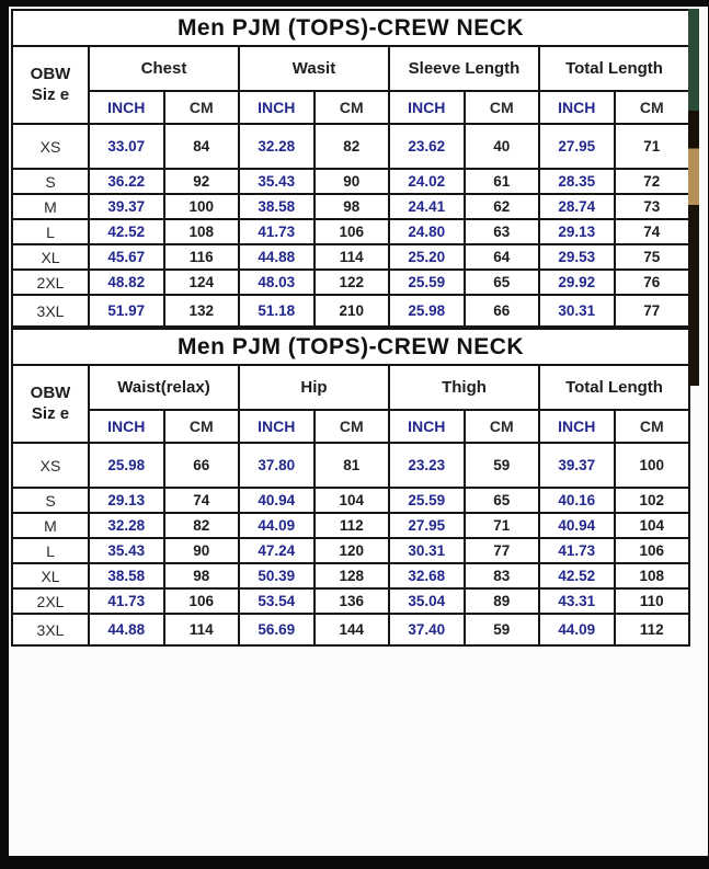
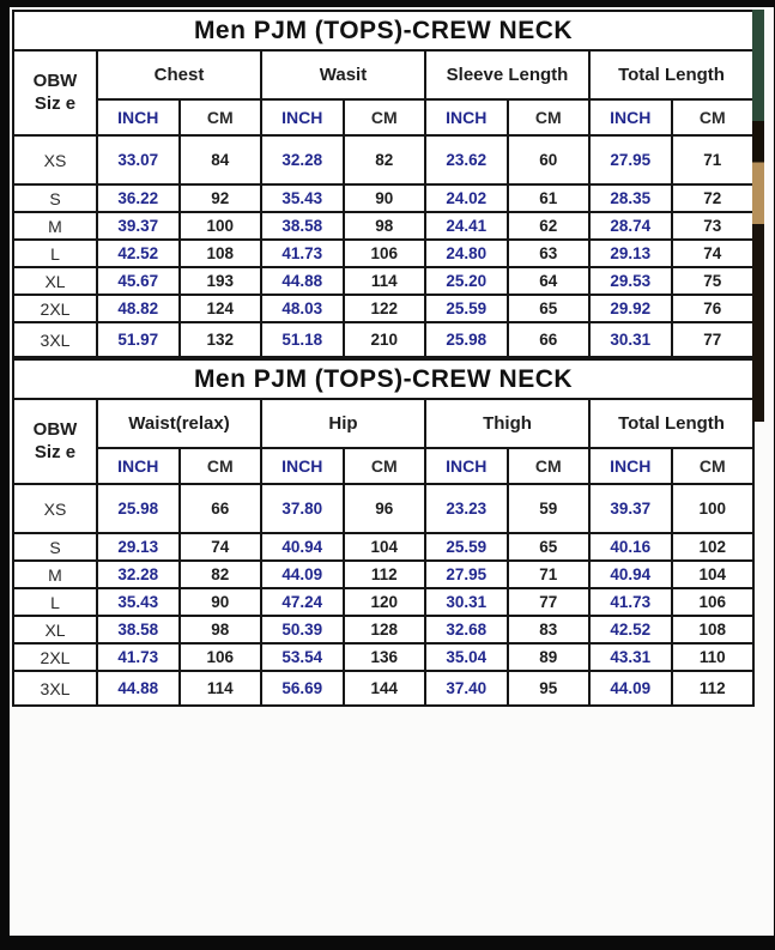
  Men PJM (TOPS)-CREW NECK
  OBW Siz e	Chest	Wasit	Sleeve Length	Total Length
  INCH	CM	INCH	CM	INCH	CM	INCH	CM
- XS	33.07	84	32.28	82	23.62	40	27.95	71
+ XS	33.07	84	32.28	82	23.62	60	27.95	71
  S	36.22	92	35.43	90	24.02	61	28.35	72
  M	39.37	100	38.58	98	24.41	62	28.74	73
  L	42.52	108	41.73	106	24.80	63	29.13	74
- XL	45.67	116	44.88	114	25.20	64	29.53	75
+ XL	45.67	193	44.88	114	25.20	64	29.53	75
  2XL	48.82	124	48.03	122	25.59	65	29.92	76
  3XL	51.97	132	51.18	210	25.98	66	30.31	77
  Men PJM (TOPS)-CREW NECK
  OBW Siz e	Waist(relax)	Hip	Thigh	Total Length
  INCH	CM	INCH	CM	INCH	CM	INCH	CM
- XS	25.98	66	37.80	81	23.23	59	39.37	100
+ XS	25.98	66	37.80	96	23.23	59	39.37	100
  S	29.13	74	40.94	104	25.59	65	40.16	102
  M	32.28	82	44.09	112	27.95	71	40.94	104
  L	35.43	90	47.24	120	30.31	77	41.73	106
  XL	38.58	98	50.39	128	32.68	83	42.52	108
  2XL	41.73	106	53.54	136	35.04	89	43.31	110
- 3XL	44.88	114	56.69	144	37.40	59	44.09	112
+ 3XL	44.88	114	56.69	144	37.40	95	44.09	112
